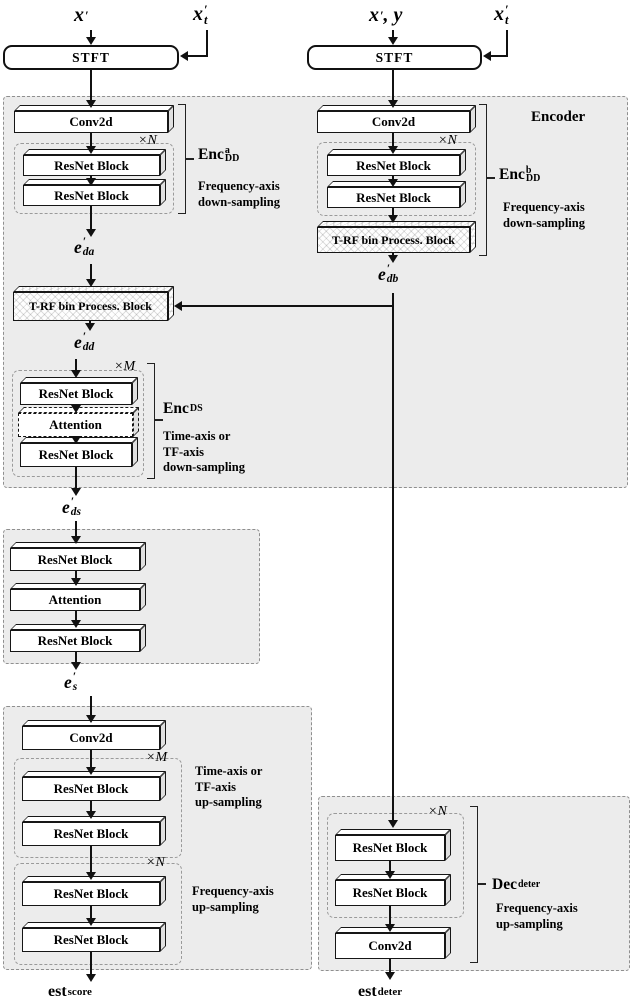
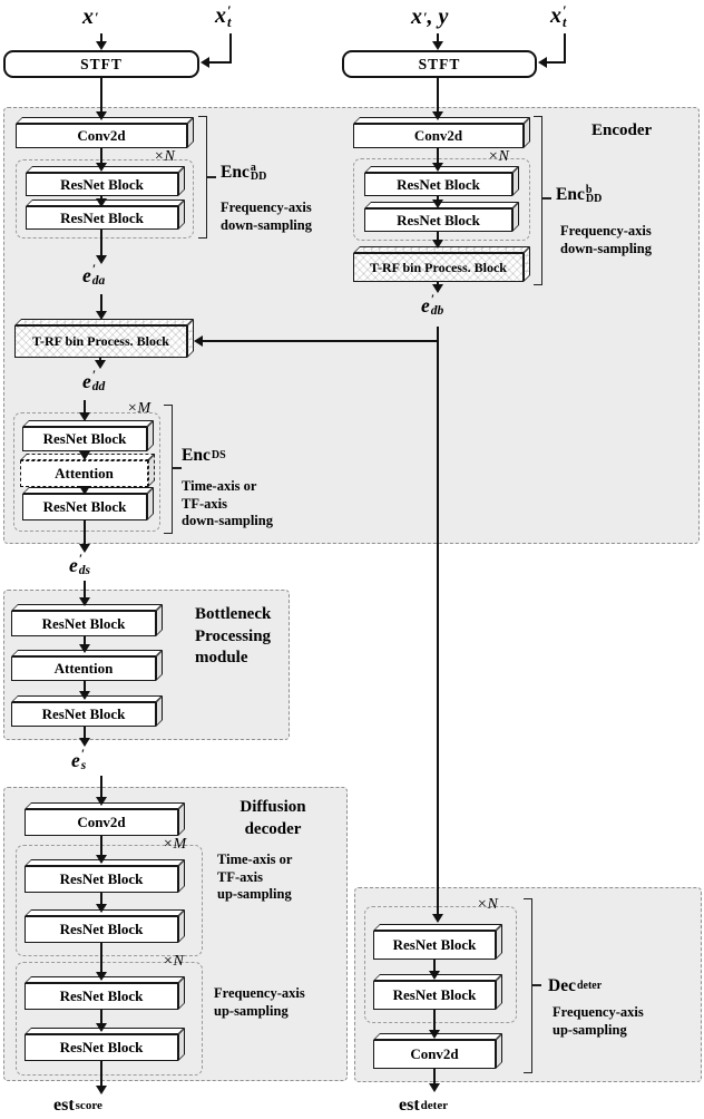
  x
  ′
  x
  ′
  t
  x
  ′
  , y
  x
  ′
  t
  STFT
  STFT
  Conv2d
  ResNet Block
  ResNet Block
  T-RF bin Process. Block
  ResNet Block
  Attention
  ResNet Block
  Conv2d
  ResNet Block
  ResNet Block
  T-RF bin Process. Block
  ResNet Block
  Attention
  ResNet Block
  Conv2d
  ResNet Block
  ResNet Block
  ResNet Block
  ResNet Block
  ResNet Block
  ResNet Block
  Conv2d
  ×N
  ×N
  ×M
  ×M
  ×N
  ×N
  Enc
  a
  DD
  Enc
  b
  DD
  Enc
  DS
  Dec
  deter
  Encoder
  Frequency-axis
  down-sampling
  Frequency-axis
  down-sampling
  Time-axis or
  TF-axis
  down-sampling
+ Bottleneck
+ Processing
+ module
+ Diffusion
+ decoder
  Time-axis or
  TF-axis
  up-sampling
  Frequency-axis
  up-sampling
  Frequency-axis
  up-sampling
  e
  ′
  da
  e
  ′
  dd
  e
  ′
  ds
  e
  ′
  s
  e
  ′
  db
  est
  score
  est
  deter
